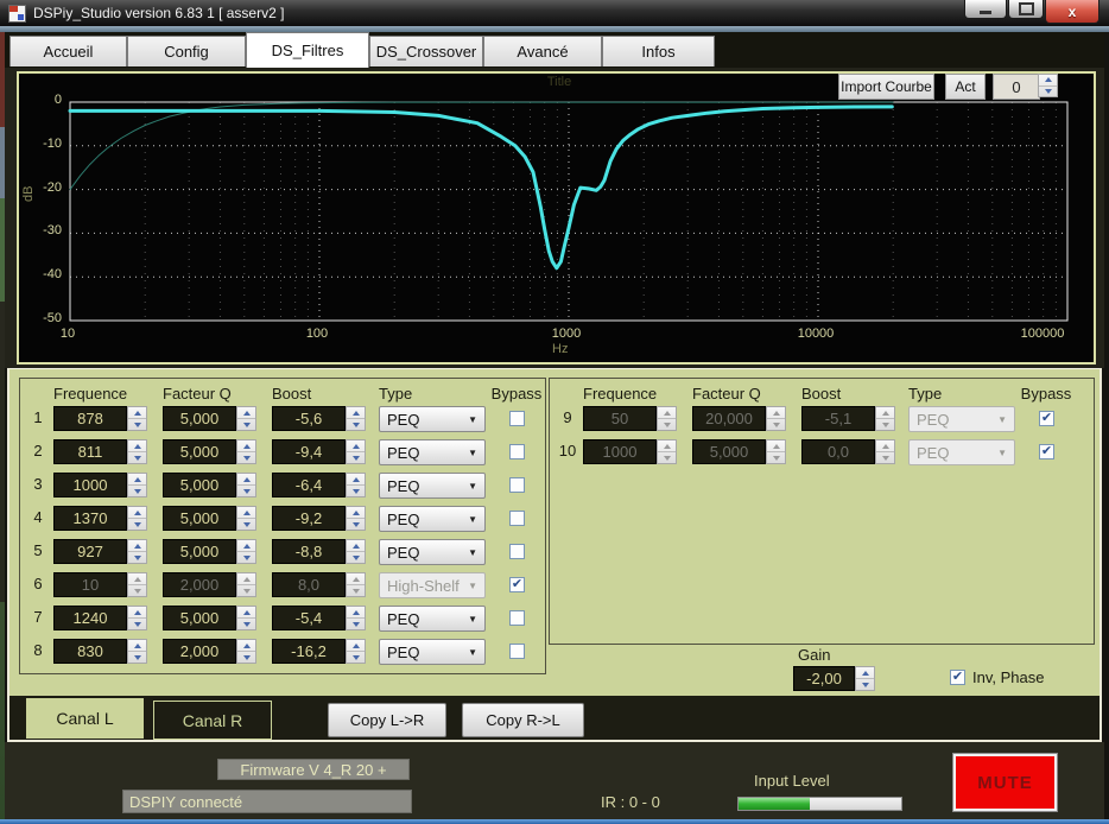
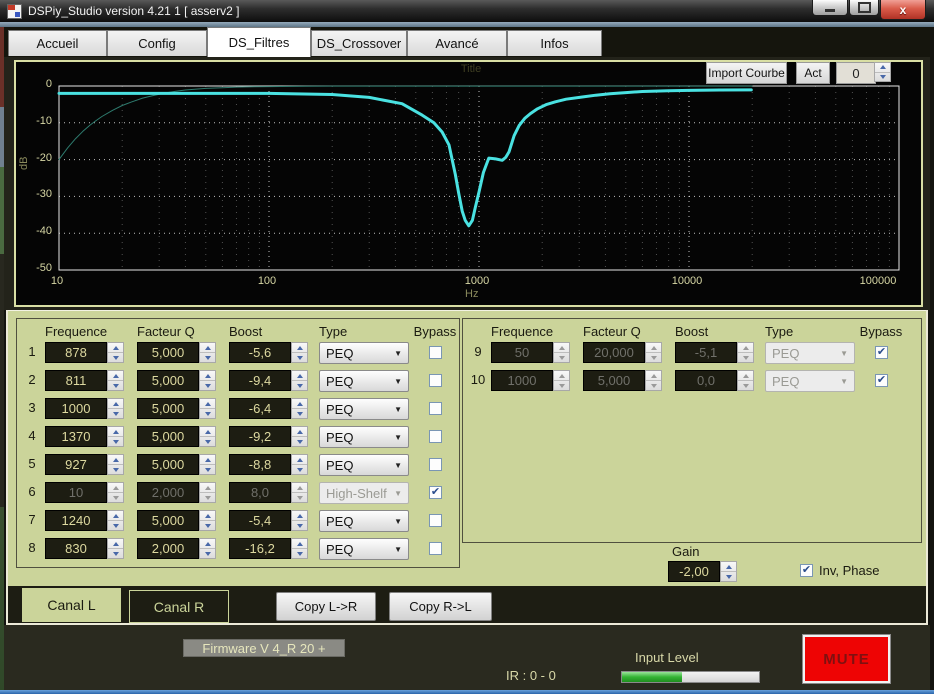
- DSPiy_Studio version 6.83 1 [ asserv2 ]
+ DSPiy_Studio version 4.21 1 [ asserv2 ]
  x
  Accueil
  Config
  DS_Filtres
  DS_Crossover
  Avancé
  Infos
  Title
  0
  -10
  -20
  -30
  -40
  -50
  10
  100
  1000
  10000
  100000
  Hz
  Import Courbe
  Act
  0
  Frequence
  Facteur Q
  Boost
  Type
  Bypass
  1
  878
  5,000
  -5,6
  PEQ
  ▼
  2
  811
  5,000
  -9,4
  PEQ
  ▼
  3
  1000
  5,000
  -6,4
  PEQ
  ▼
  4
  1370
  5,000
  -9,2
  PEQ
  ▼
  5
  927
  5,000
  -8,8
  PEQ
  ▼
  6
  10
  2,000
  8,0
  High-Shelf
  ▼
  ✔
  7
  1240
  5,000
  -5,4
  PEQ
  ▼
  8
  830
  2,000
  -16,2
  PEQ
  ▼
  Frequence
  Facteur Q
  Boost
  Type
  Bypass
  9
  50
  20,000
  -5,1
  PEQ
  ▼
  ✔
  10
  1000
  5,000
  0,0
  PEQ
  ▼
  ✔
  Gain
  -2,00
  ✔
  Inv, Phase
  Canal L
  Canal R
  Copy L->R
  Copy R->L
  Firmware V 4_R 20 +
- DSPIY connecté
  IR : 0 - 0
  Input Level
  MUTE
